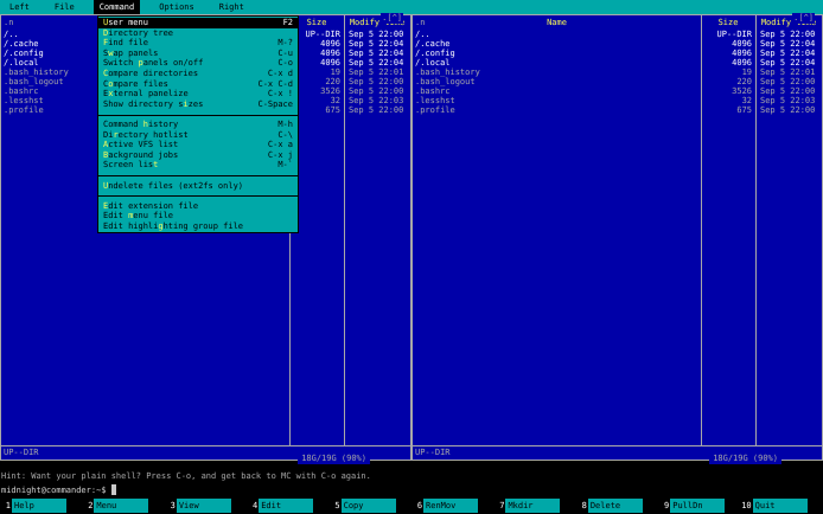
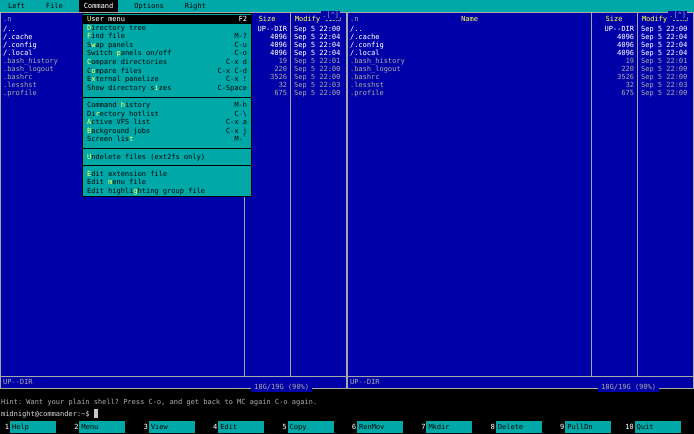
  .n
  Size
  /..
  UP--DIR
  Sep 5 22:00
  /.cache
  4096
  Sep 5 22:04
  /.config
  4096
  Sep 5 22:04
  /.local
  4096
  Sep 5 22:04
  .bash_history
  19
  Sep 5 22:01
  .bash_logout
  220
  Sep 5 22:00
  .bashrc
  3526
  Sep 5 22:00
  .lesshst
  32
  Sep 5 22:03
  .profile
  675
  Sep 5 22:00
  UP--DIR
  .[^]
  18G/19G (90%)
  .n
  Name
  Size
  /..
  UP--DIR
  Sep 5 22:00
  /.cache
  4096
  Sep 5 22:04
  /.config
  4096
  Sep 5 22:04
  /.local
  4096
  Sep 5 22:04
  .bash_history
  19
  Sep 5 22:01
  .bash_logout
  220
  Sep 5 22:00
  .bashrc
  3526
  Sep 5 22:00
  .lesshst
  32
  Sep 5 22:03
  .profile
  675
  Sep 5 22:00
  UP--DIR
  .[^]
  18G/19G (90%)
  Left
  File
  Command
  Options
  Right
  User menu
  F2
  Directory tree
  Find file
  M-?
  Swap panels
  C-u
  Switch panels on/off
  C-o
  Compare directories
  C-x d
  Compare files
  C-x C-d
  External panelize
  C-x !
  Show directory sizes
  C-Space
  Command history
  M-h
  Directory hotlist
  C-\
  Active VFS list
  C-x a
  Screen list
  M-`
  Undelete files (ext2fs only)
  Edit extension file
  Edit menu file
  Edit highlighting group file
- Hint: Want your plain shell? Press C-o, and get back to MC with C-o again.
+ Hint: Want your plain shell? Press C-o, and get back to MC again C-o again.
  midnight@commander:~$
  1
  Help
  2
  Menu
  3
  View
  4
  Edit
  5
  Copy
  6
  RenMov
  7
  Mkdir
  8
  Delete
  9
  PullDn
  10
  Quit
